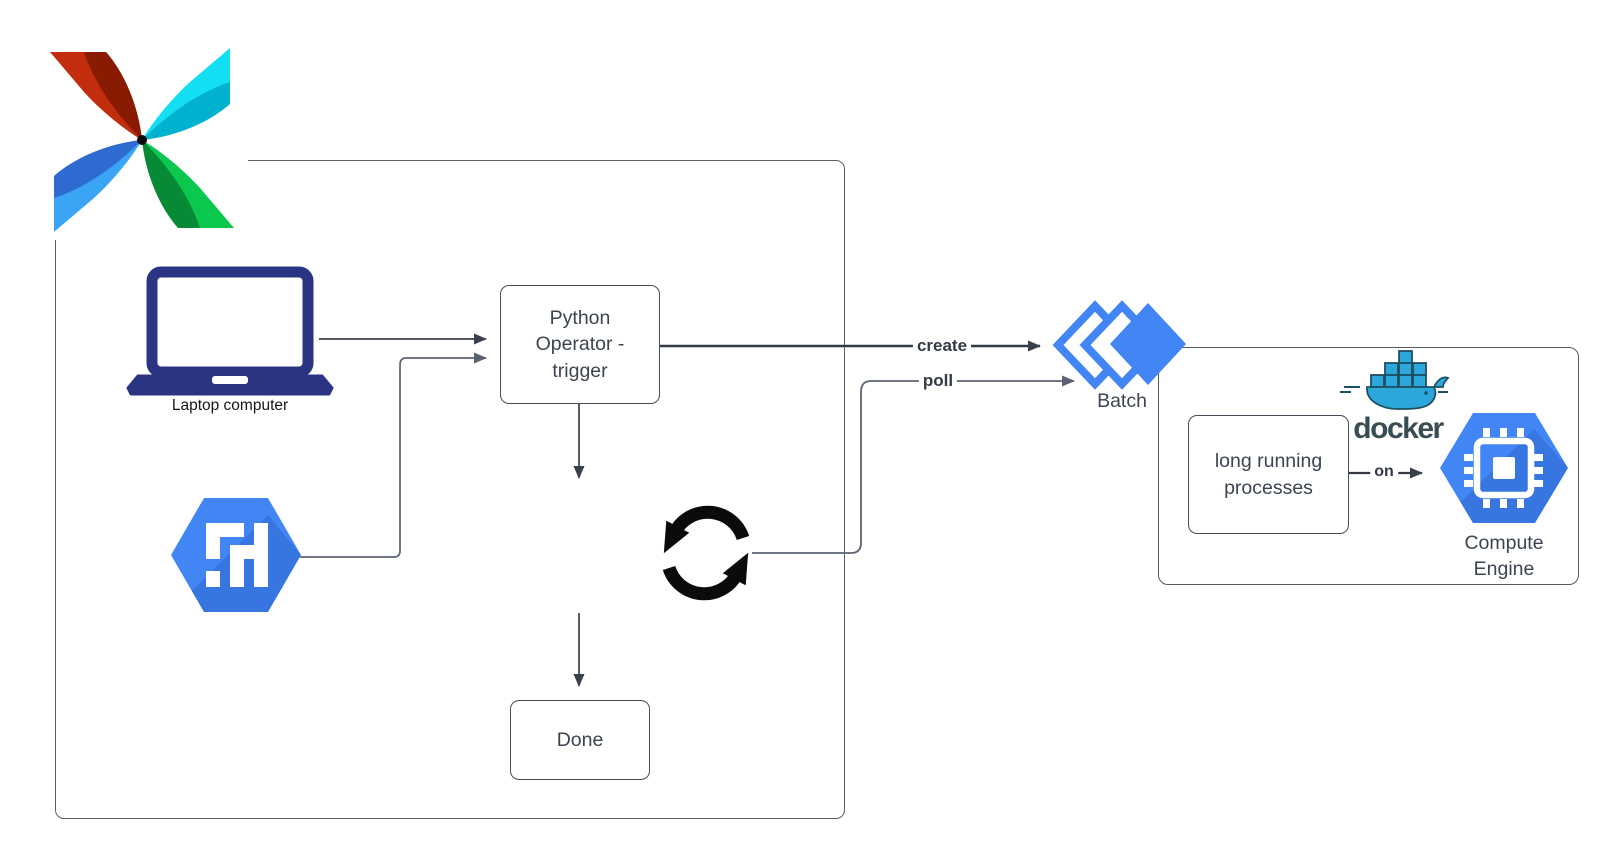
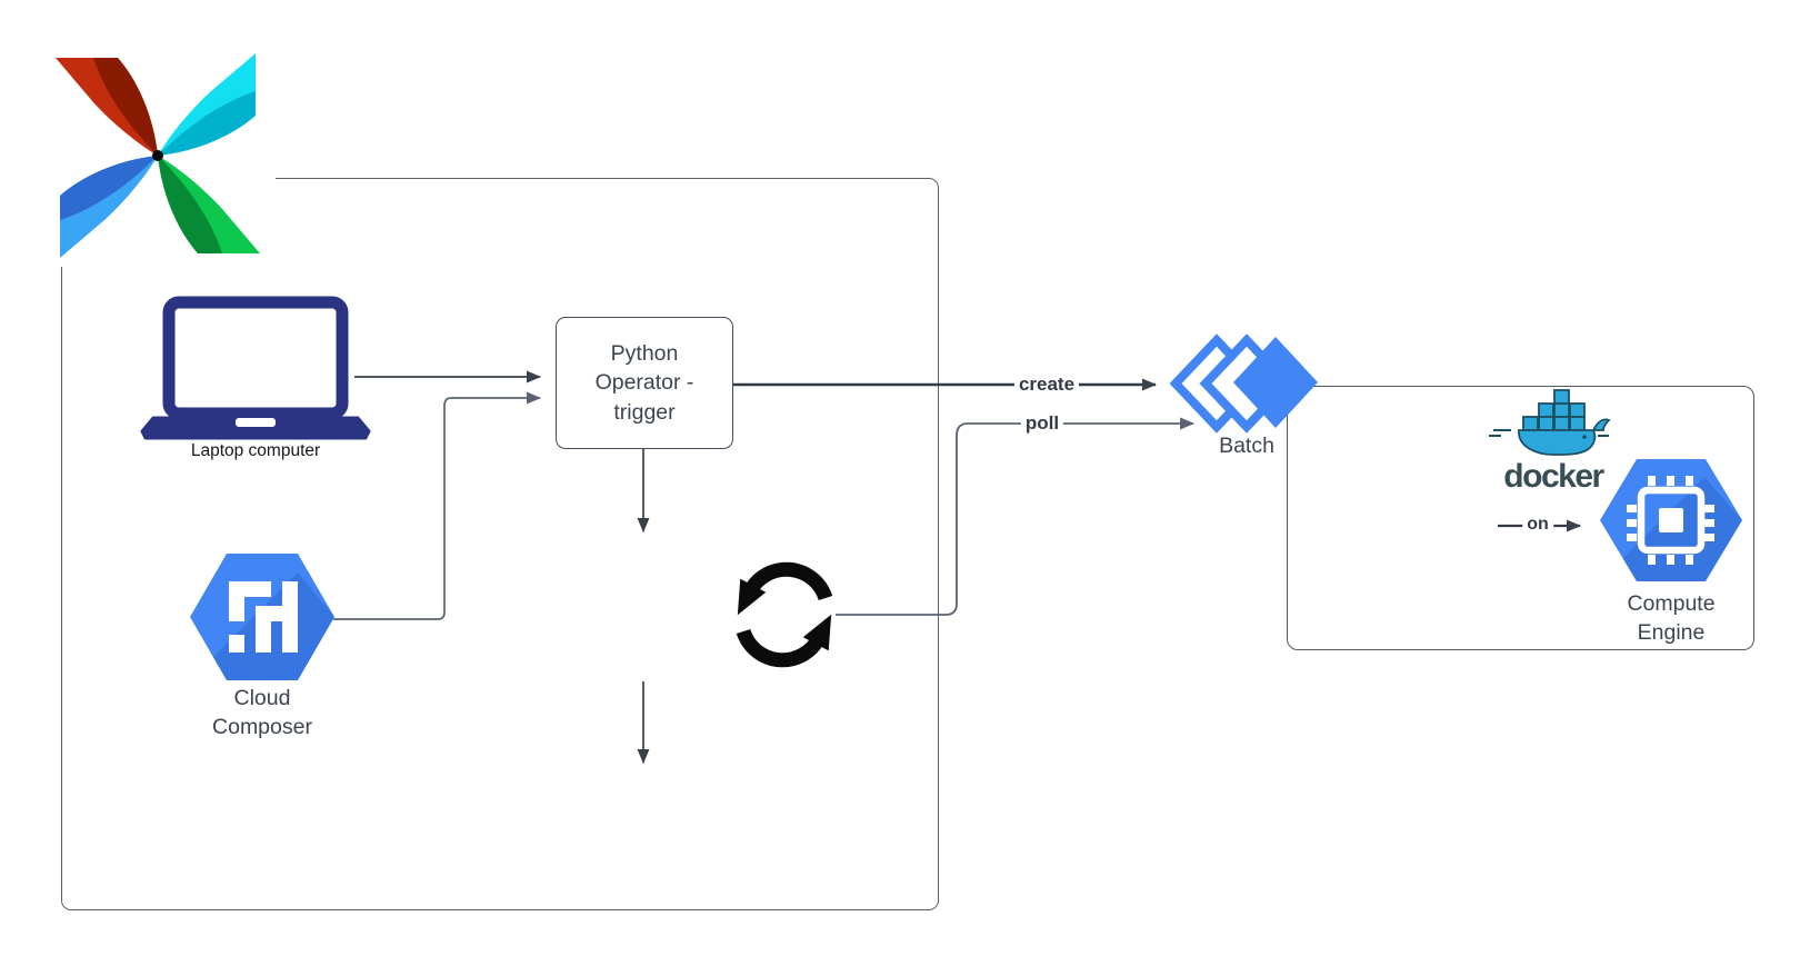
  Laptop computer
+ Cloud Composer
  Python Operator - trigger
- Done
- long running processes
  create
  poll
  on
  Batch
  docker
  Compute Engine
